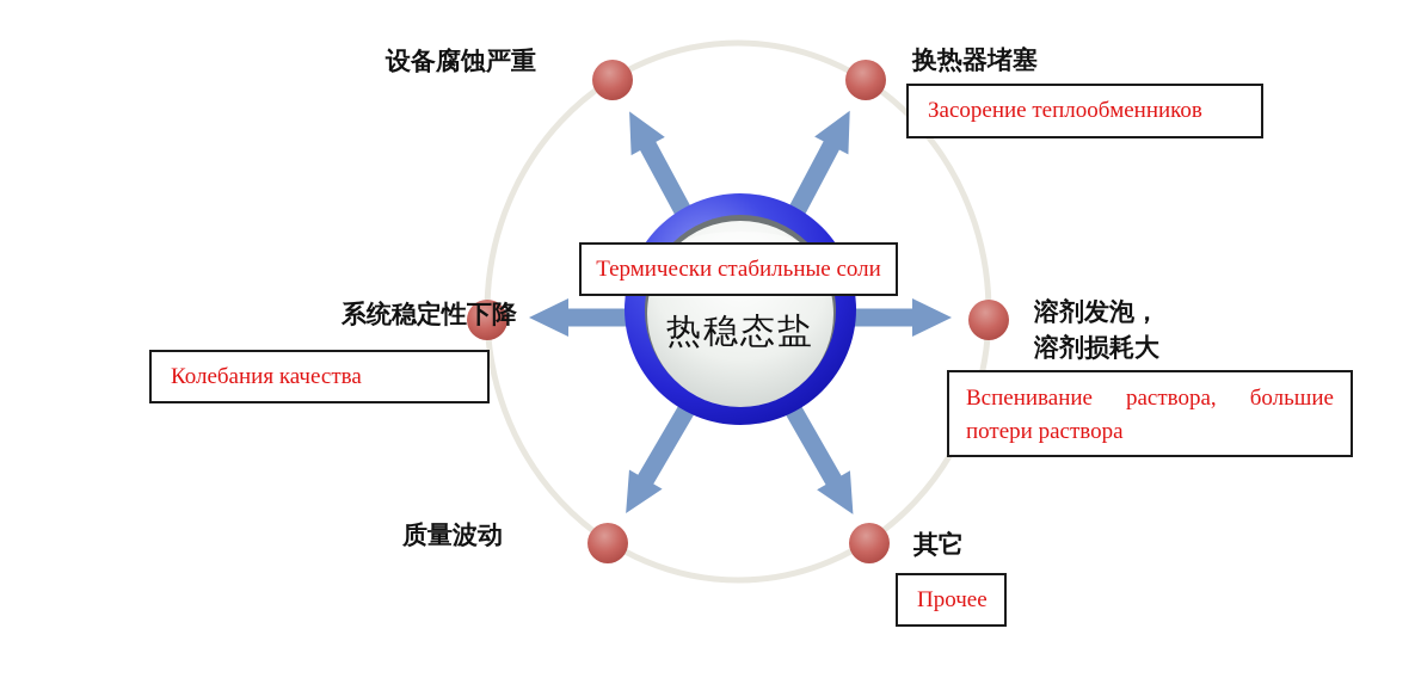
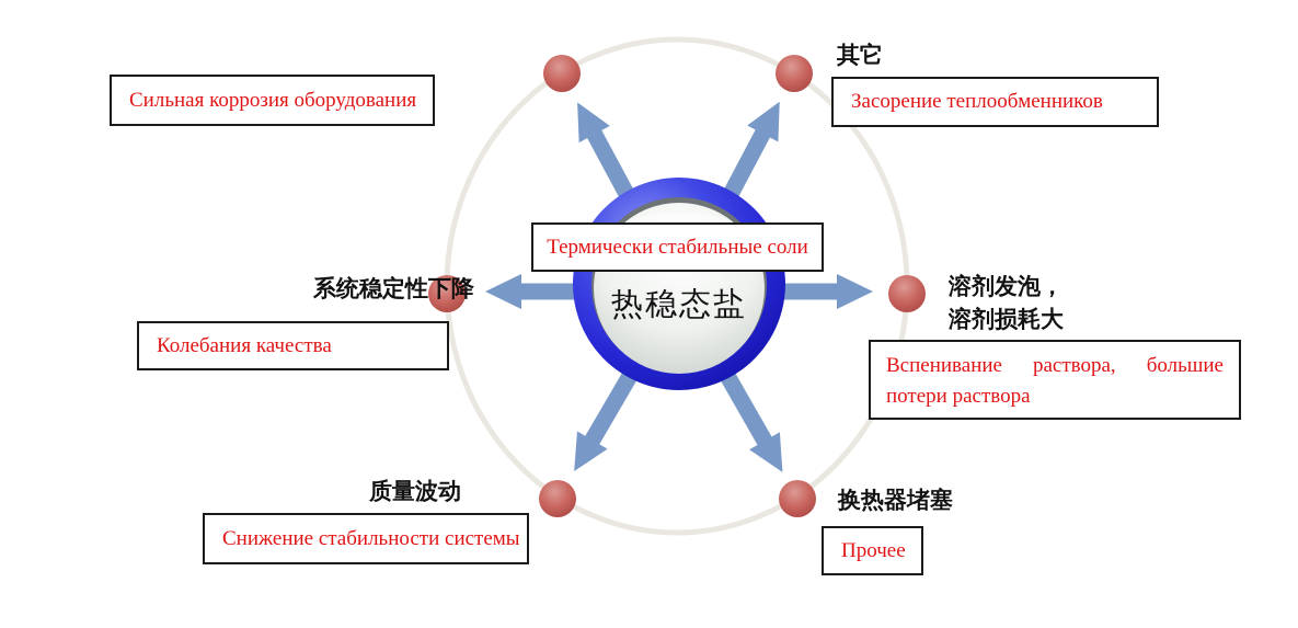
- 设备腐蚀严重
- 换热器堵塞
+ 其它
  系统稳定性下降
  溶剂发泡，
  溶剂损耗大
  质量波动
- 其它
+ 换热器堵塞
  热稳态盐
+ Сильная коррозия оборудования
  Засорение теплообменников
  Колебания качества
  Вспенивание раствора, большие
  потери раствора
+ Снижение стабильности системы
  Прочее
  Термически стабильные соли
